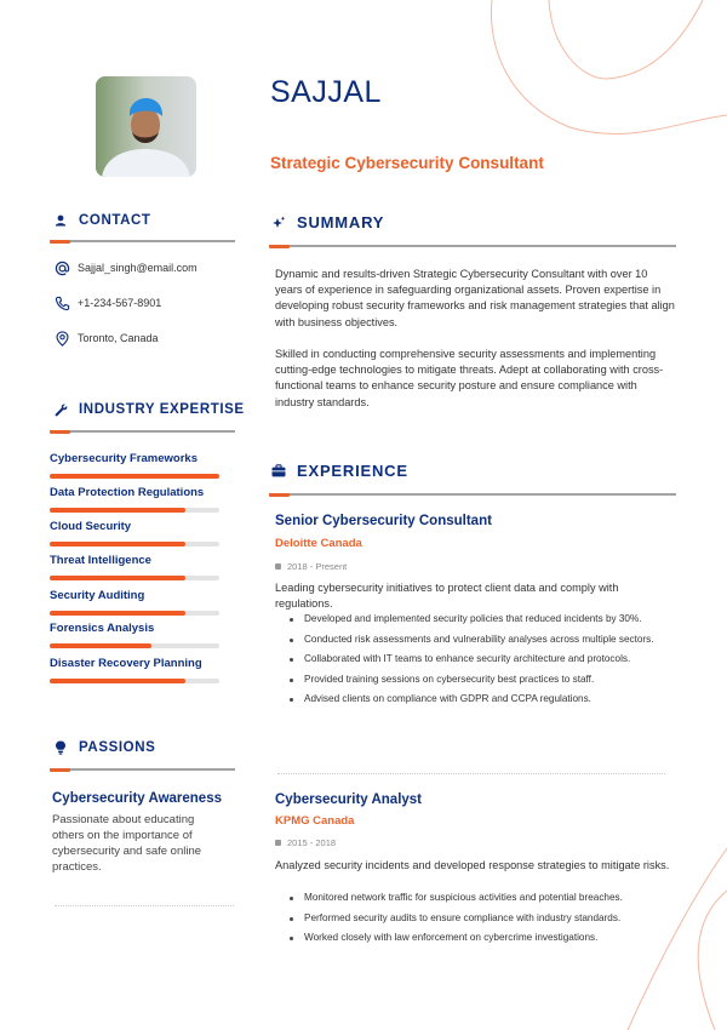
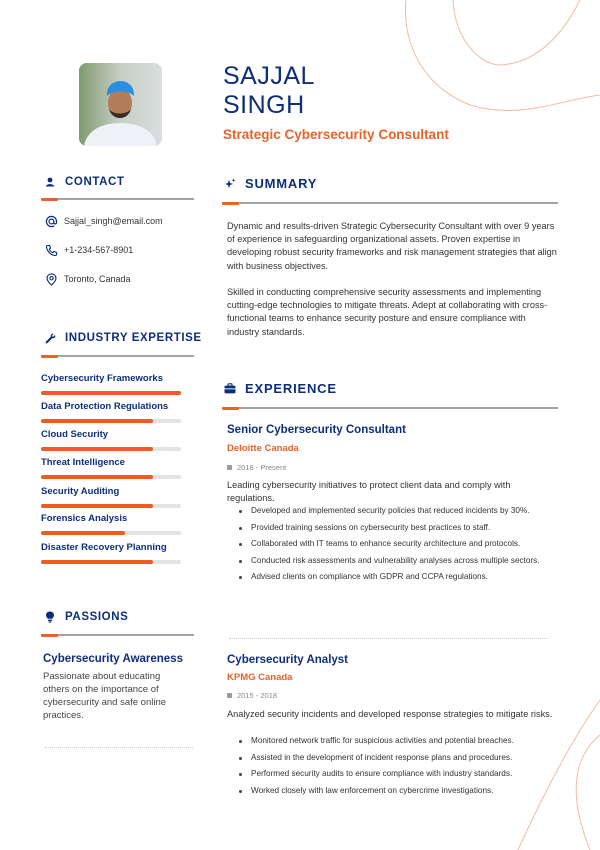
  SAJJAL
+ SINGH
  Strategic Cybersecurity Consultant
  CONTACT
  Sajjal_singh@email.com
  +1-234-567-8901
  Toronto, Canada
  INDUSTRY EXPERTISE
  Cybersecurity Frameworks
  Data Protection Regulations
  Cloud Security
  Threat Intelligence
  Security Auditing
  Forensics Analysis
  Disaster Recovery Planning
  PASSIONS
  Cybersecurity Awareness
  Passionate about educating others on the importance of cybersecurity and safe online practices.
  SUMMARY
- Dynamic and results-driven Strategic Cybersecurity Consultant with over 10 years of experience in safeguarding organizational assets. Proven expertise in developing robust security frameworks and risk management strategies that align with business objectives.
+ Dynamic and results-driven Strategic Cybersecurity Consultant with over 9 years of experience in safeguarding organizational assets. Proven expertise in developing robust security frameworks and risk management strategies that align with business objectives.
  Skilled in conducting comprehensive security assessments and implementing cutting-edge technologies to mitigate threats. Adept at collaborating with cross-functional teams to enhance security posture and ensure compliance with industry standards.
  EXPERIENCE
  Senior Cybersecurity Consultant
  Deloitte Canada
  2018 - Present
  Leading cybersecurity initiatives to protect client data and comply with regulations.
  Developed and implemented security policies that reduced incidents by 30%.
- Conducted risk assessments and vulnerability analyses across multiple sectors.
+ Provided training sessions on cybersecurity best practices to staff.
  Collaborated with IT teams to enhance security architecture and protocols.
- Provided training sessions on cybersecurity best practices to staff.
+ Conducted risk assessments and vulnerability analyses across multiple sectors.
  Advised clients on compliance with GDPR and CCPA regulations.
  Cybersecurity Analyst
  KPMG Canada
  2015 - 2018
  Analyzed security incidents and developed response strategies to mitigate risks.
  Monitored network traffic for suspicious activities and potential breaches.
+ Assisted in the development of incident response plans and procedures.
  Performed security audits to ensure compliance with industry standards.
  Worked closely with law enforcement on cybercrime investigations.
